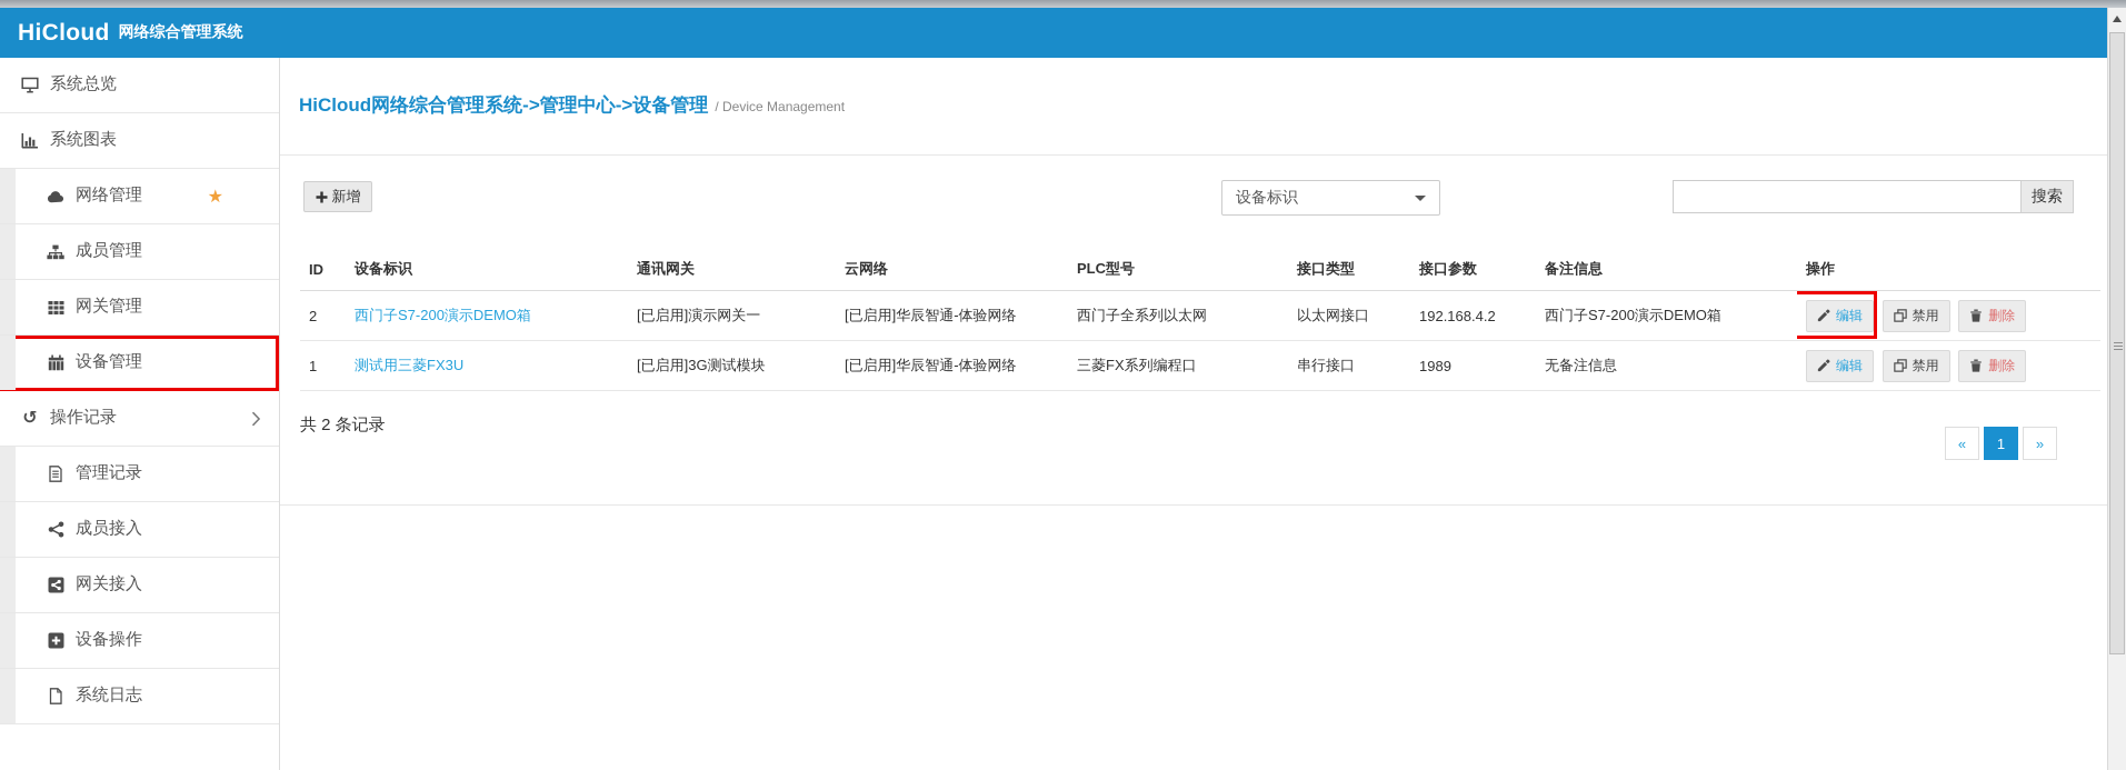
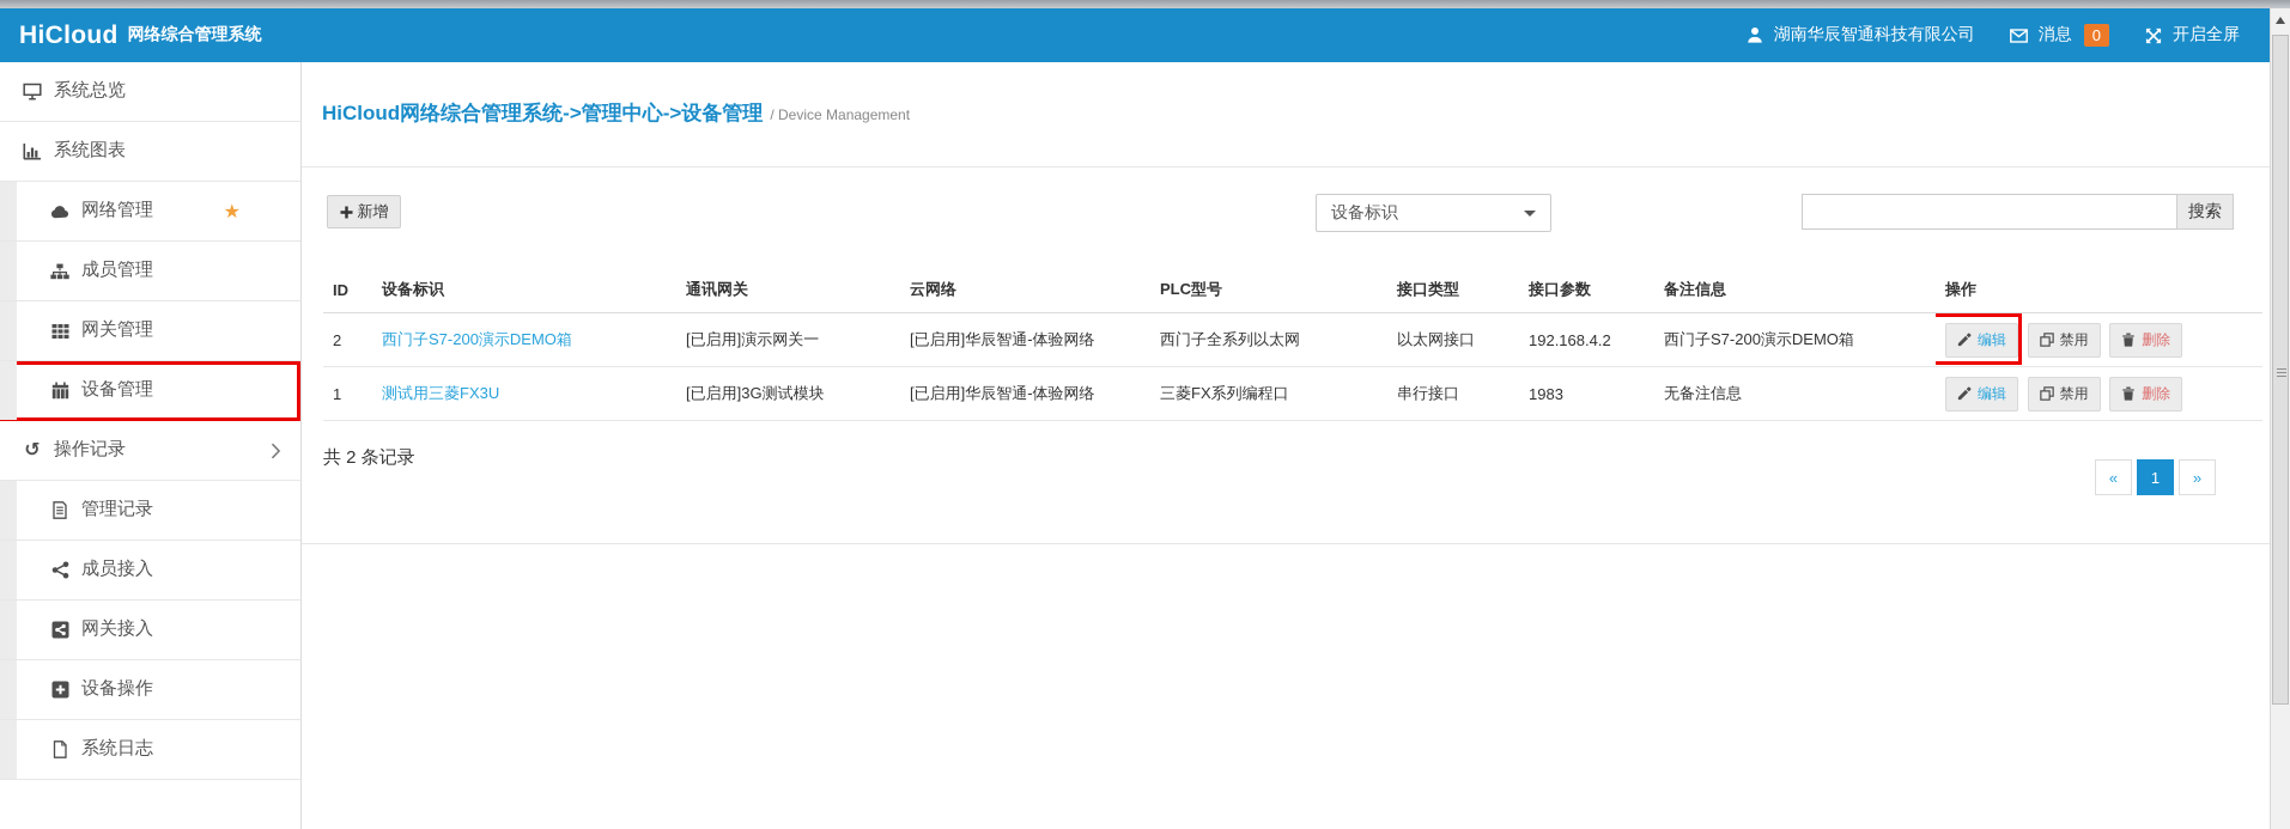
  HiCloud
  网络综合管理系统
+ 湖南华辰智通科技有限公司
+ 消息
+ 0
+ 开启全屏
  系统总览
  系统图表
  网络管理
  ★
  成员管理
  网关管理
  设备管理
  ↺
  操作记录
  管理记录
  成员接入
  网关接入
  设备操作
  系统日志
  HiCloud网络综合管理系统->管理中心->设备管理
  / Device Management
  新增
  设备标识
  搜索
  ID	设备标识	通讯网关	云网络	PLC型号	接口类型	接口参数	备注信息	操作
  2	西门子S7-200演示DEMO箱	[已启用]演示网关一	[已启用]华辰智通-体验网络	西门子全系列以太网	以太网接口	192.168.4.2	西门子S7-200演示DEMO箱	编辑 禁用 删除
- 1	测试用三菱FX3U	[已启用]3G测试模块	[已启用]华辰智通-体验网络	三菱FX系列编程口	串行接口	1989	无备注信息	编辑 禁用 删除
+ 1	测试用三菱FX3U	[已启用]3G测试模块	[已启用]华辰智通-体验网络	三菱FX系列编程口	串行接口	1983	无备注信息	编辑 禁用 删除
  共 2 条记录
  «
  1
  »
